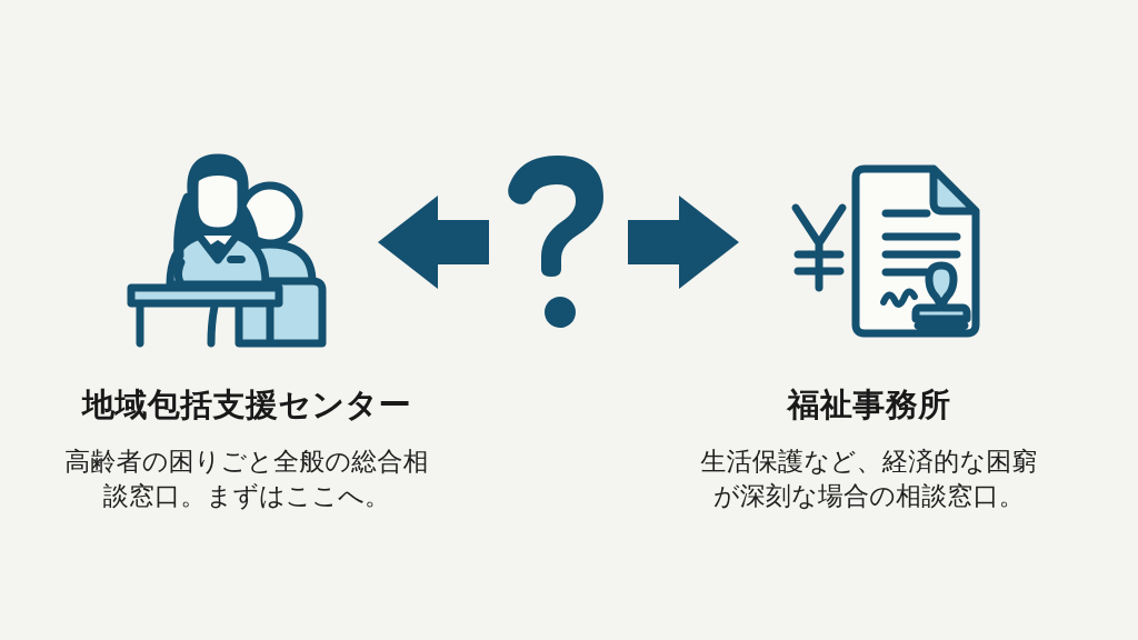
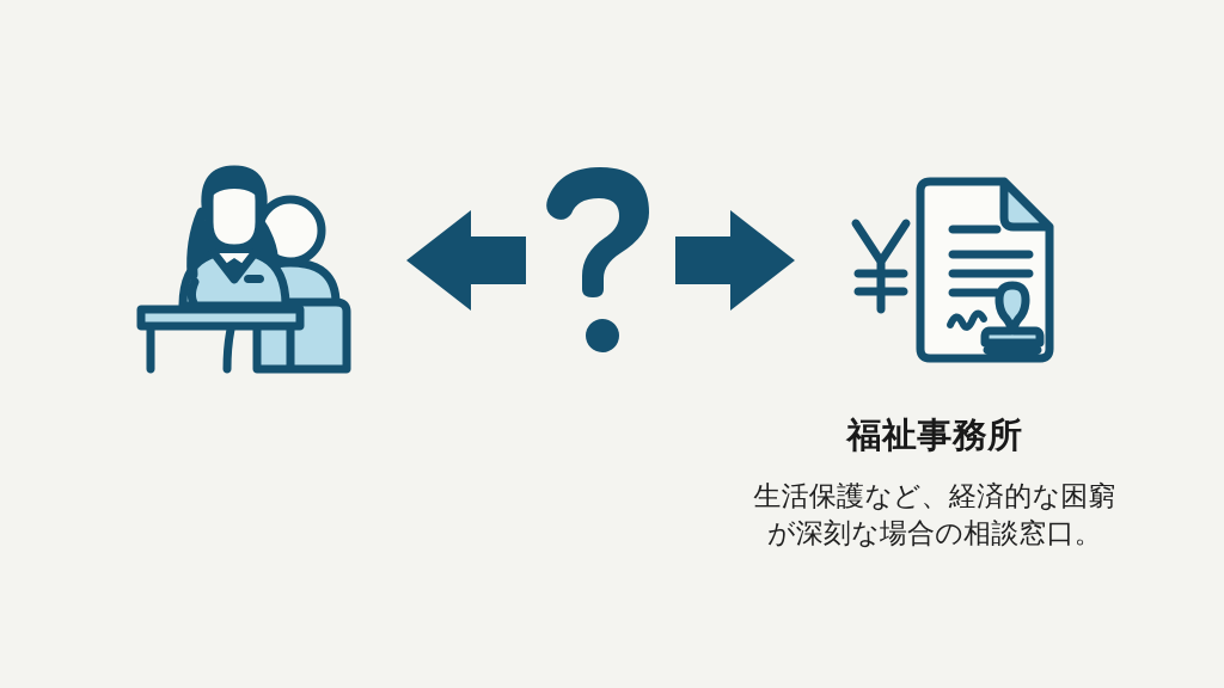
- 地域包括支援センター
- 高齢者の困りごと全般の総合相
- 談窓口。まずはここへ。
  福祉事務所
  生活保護など、経済的な困窮
  が深刻な場合の相談窓口。
